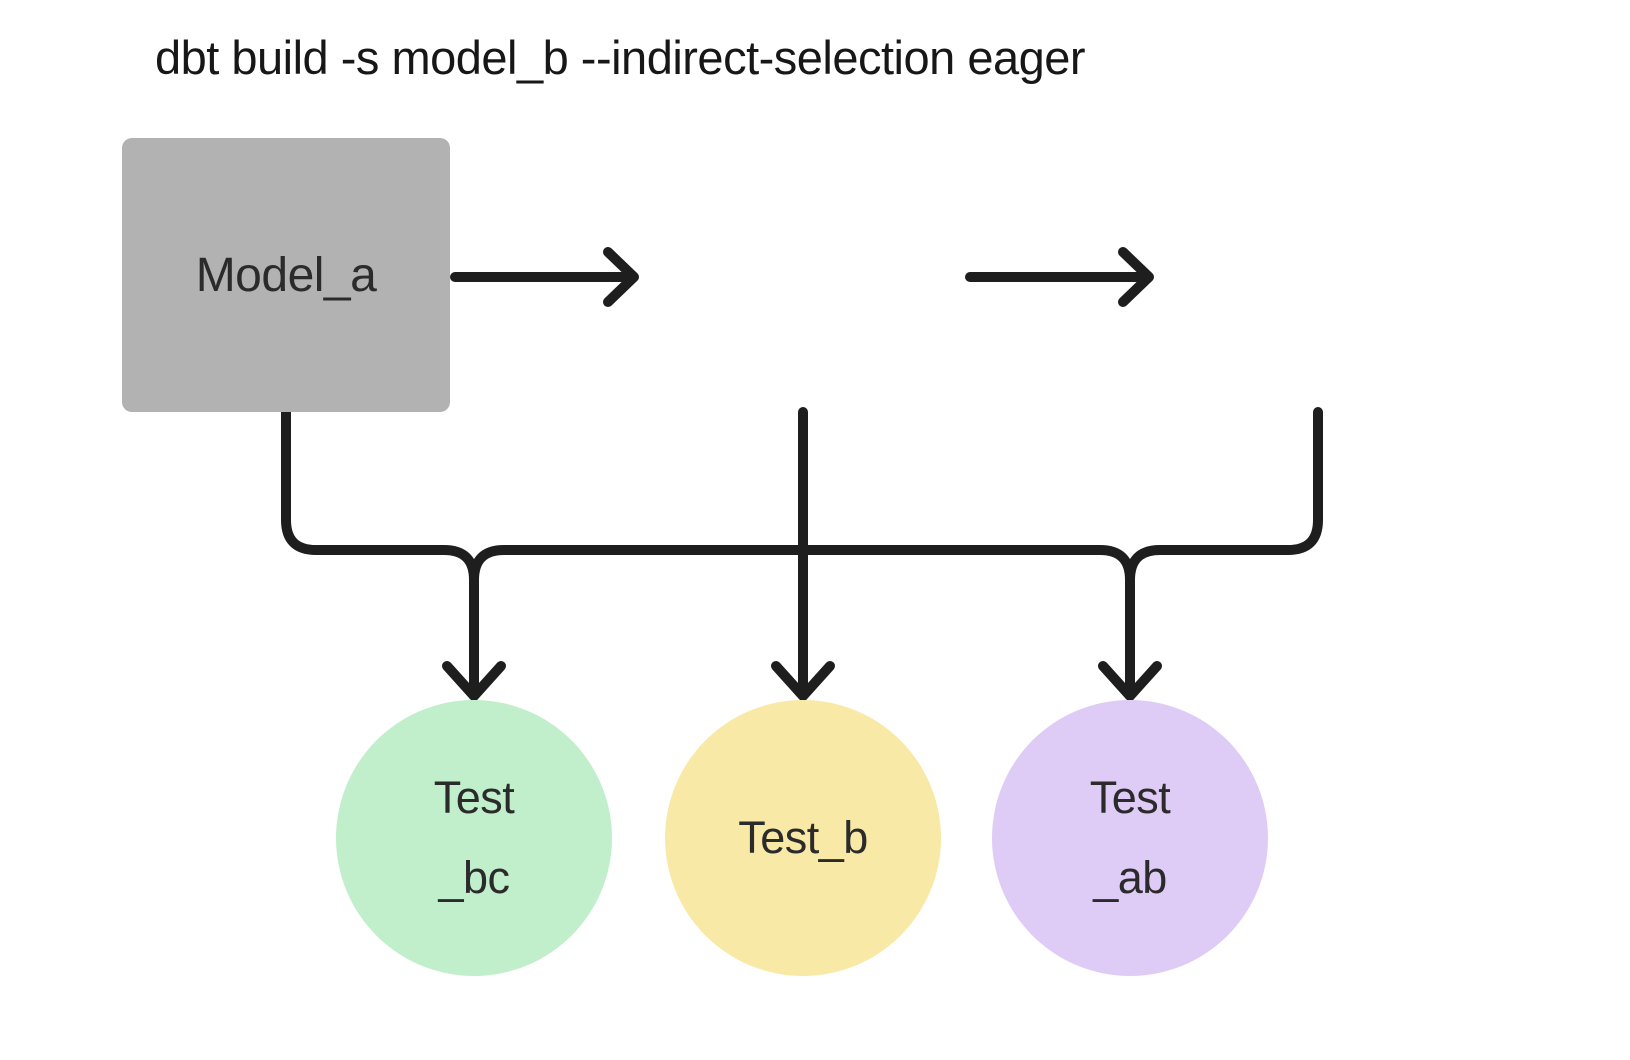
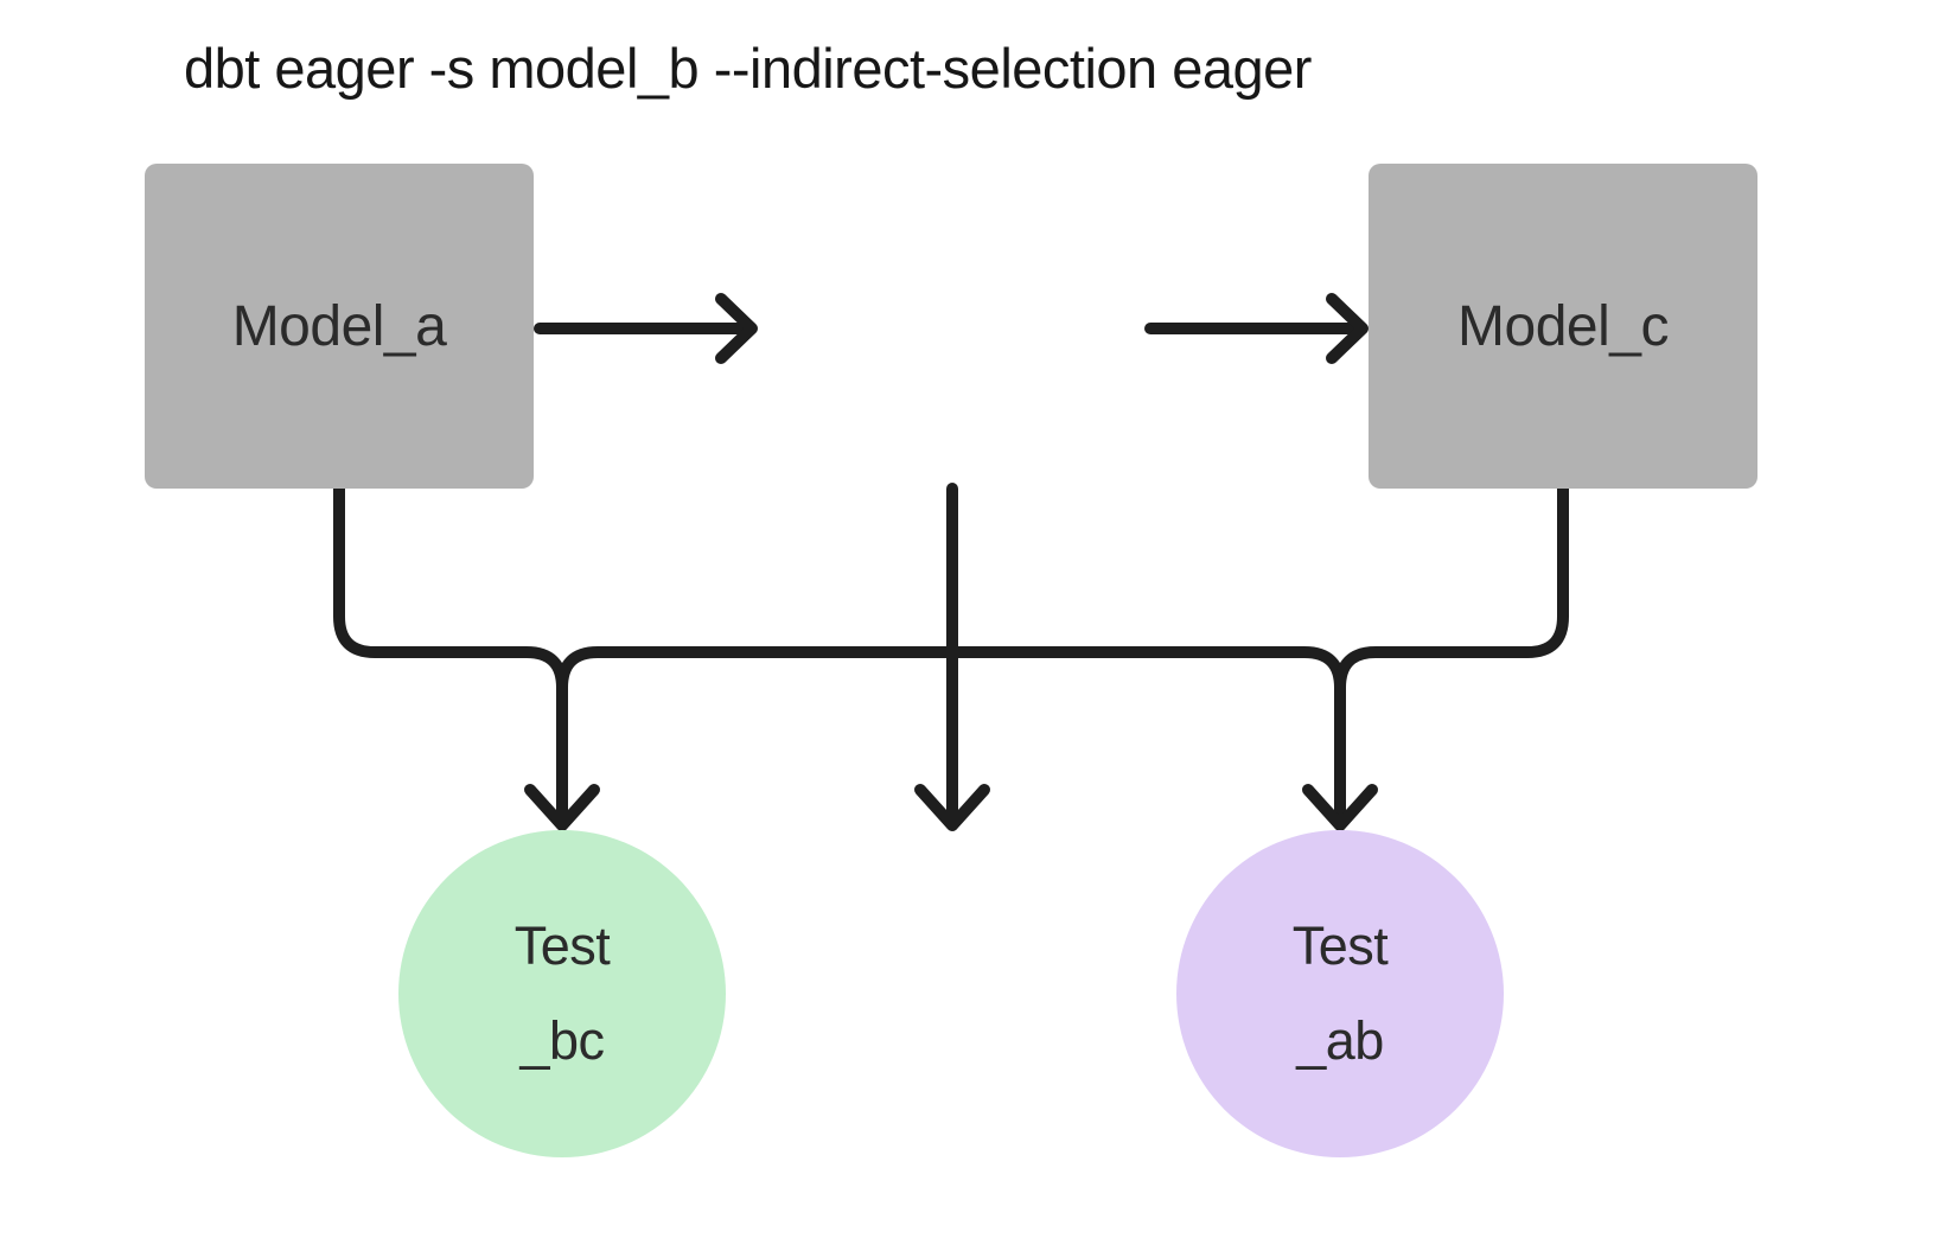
- dbt build -s model_b --indirect-selection eager
+ dbt eager -s model_b --indirect-selection eager
  Model_a
+ Model_c
  Test
  _bc
- Test_b
  Test
  _ab
